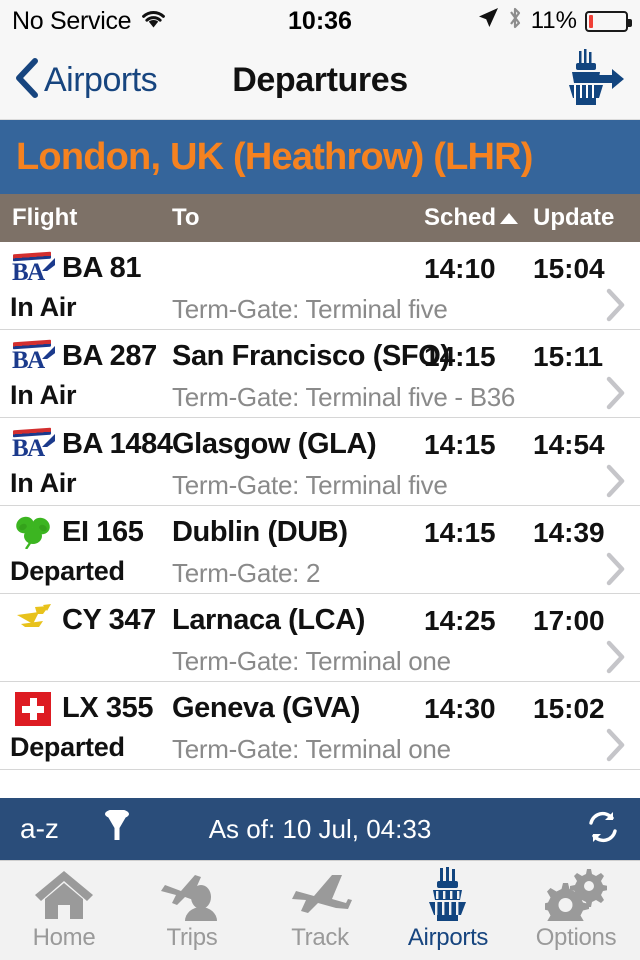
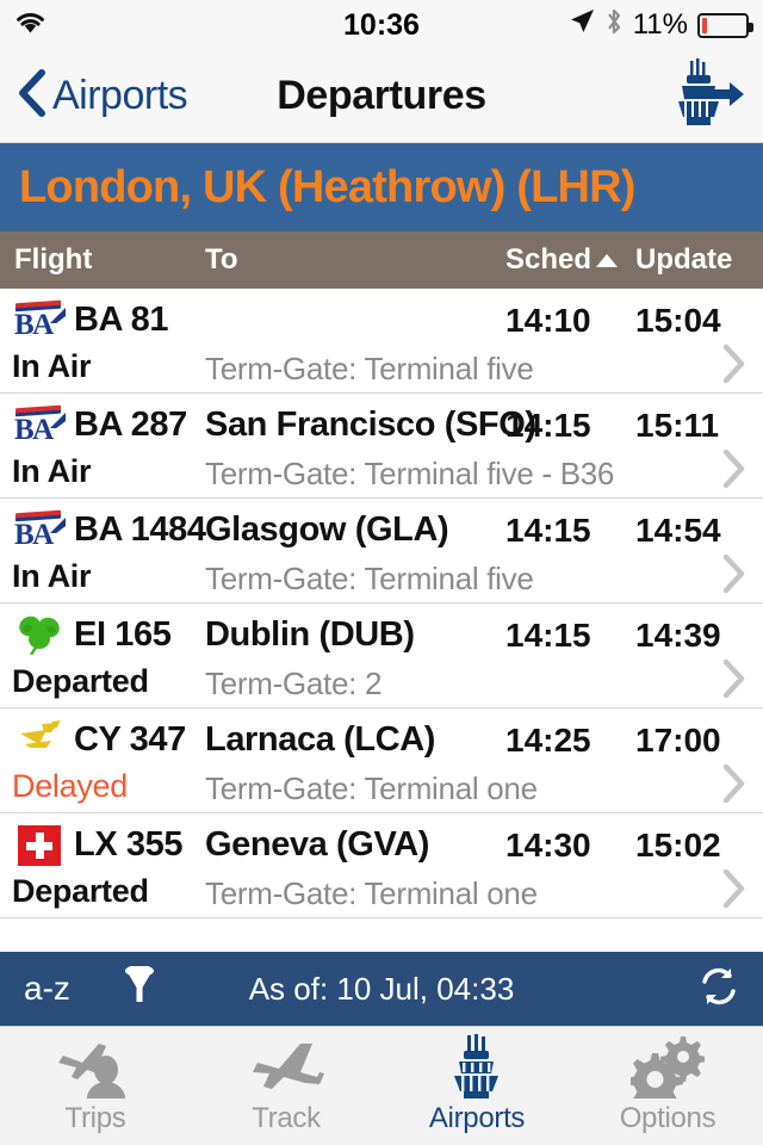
- No Service
  10:36
  11%
  Airports
  Departures
  London, UK (Heathrow) (LHR)
  Flight
  To
  Sched
  Update
  BA
  BA 81
  14:10
  15:04
  In Air
  Term-Gate: Terminal five
  BA
  BA 287
  San Francisco (SFO)
  14:15
  15:11
  In Air
  Term-Gate: Terminal five - B36
  BA
  BA 1484
  Glasgow (GLA)
  14:15
  14:54
  In Air
  Term-Gate: Terminal five
  EI 165
  Dublin (DUB)
  14:15
  14:39
  Departed
  Term-Gate: 2
  CY 347
  Larnaca (LCA)
  14:25
  17:00
+ Delayed
  Term-Gate: Terminal one
  LX 355
  Geneva (GVA)
  14:30
  15:02
  Departed
  Term-Gate: Terminal one
  a-z
  As of: 10 Jul, 04:33
- Home
  Trips
  Track
  Airports
  Options
